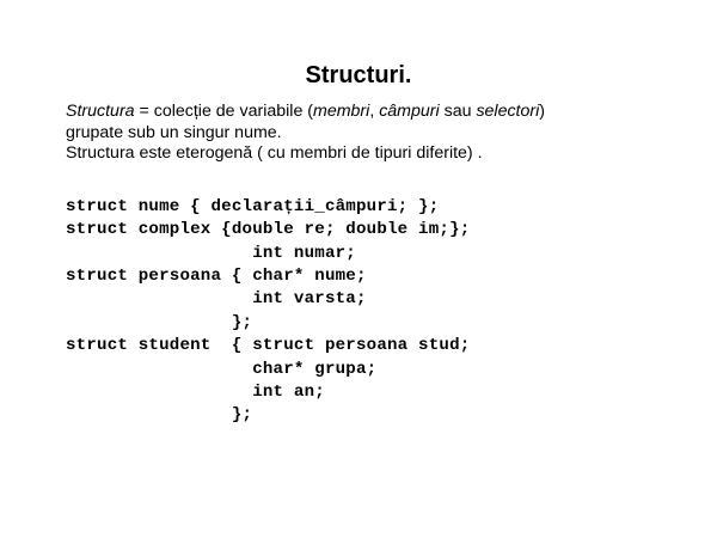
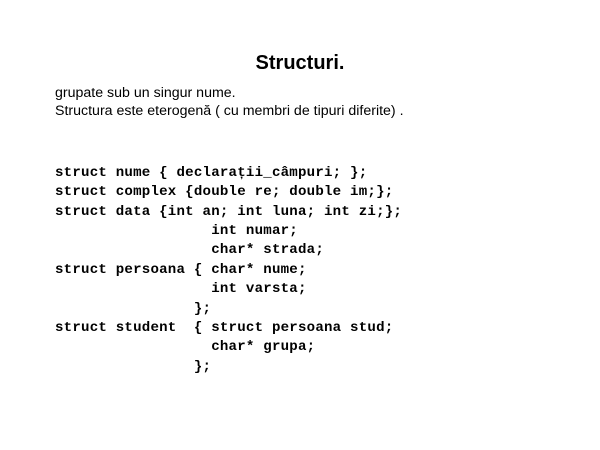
  Structuri.
- Structura = colecție de variabile (membri, câmpuri sau selectori)
  grupate sub un singur nume.
  Structura este eterogenă ( cu membri de tipuri diferite) .
  struct nume { declarații_câmpuri; };
  struct complex {double re; double im;};
+ struct data {int an; int luna; int zi;};
  int numar;
+ char* strada;
  struct persoana { char* nume;
  int varsta;
  };
  struct student { struct persoana stud;
  char* grupa;
- int an;
  };
